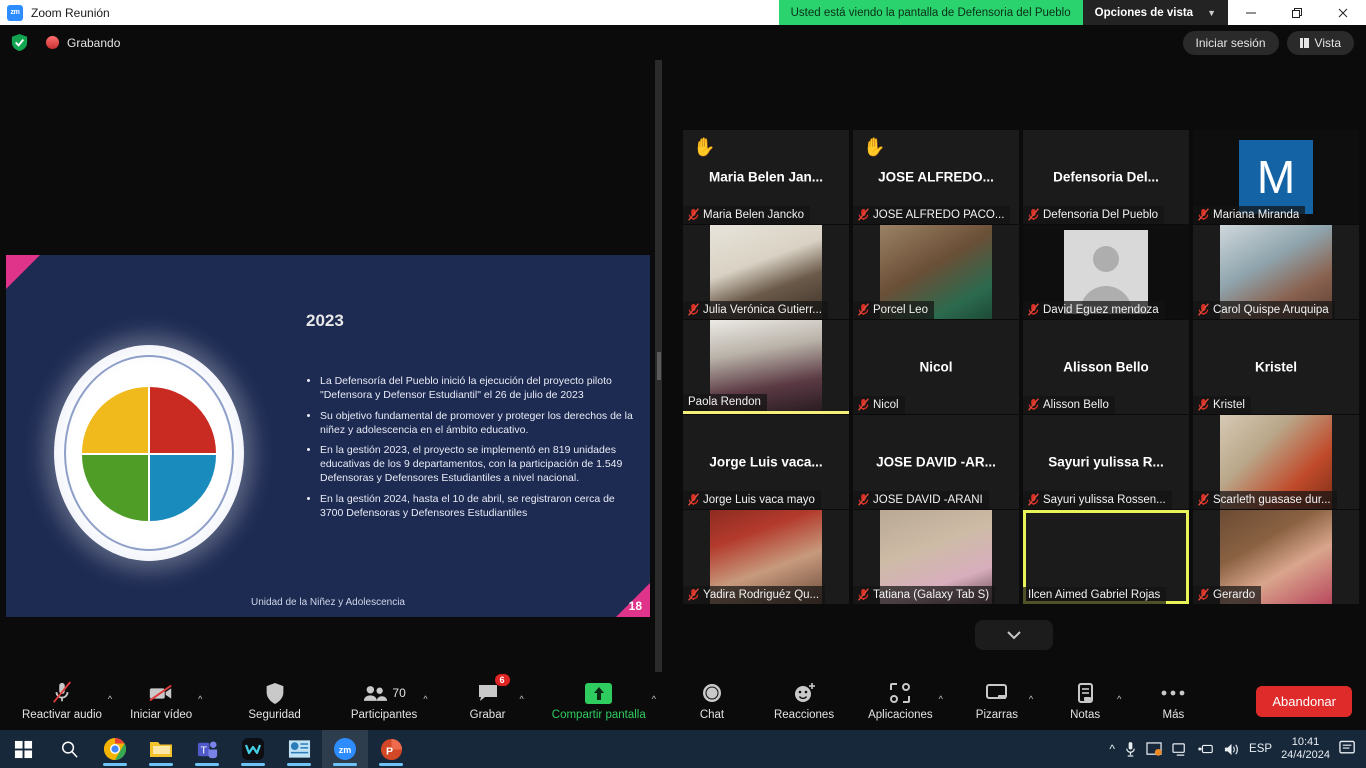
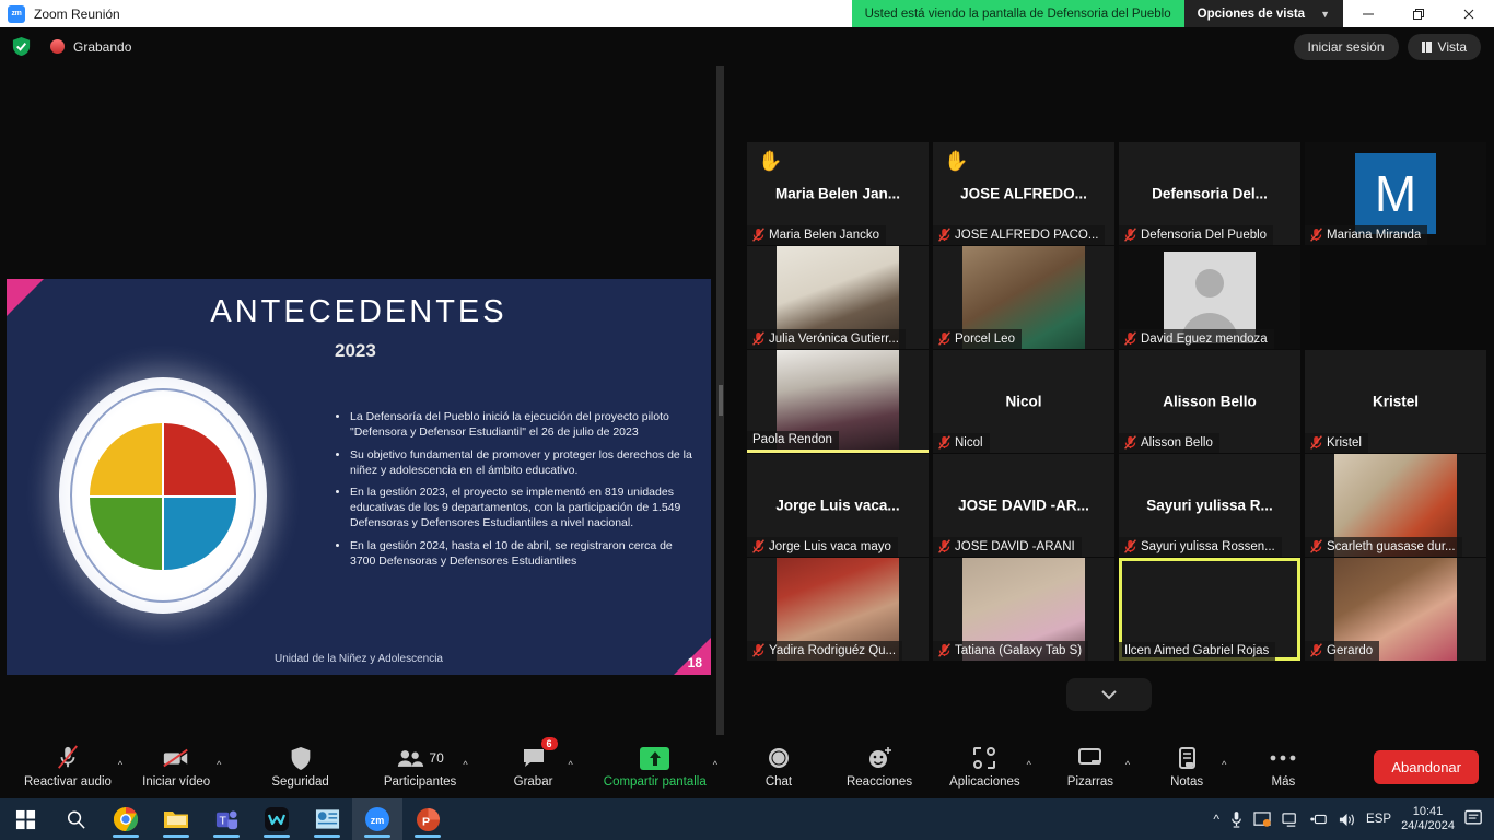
  Zoom Reunión
  Usted está viendo la pantalla de Defensoria del Pueblo
  Opciones de vista
  ▼
  Grabando
  Iniciar sesión
  Vista
+ ANTECEDENTES
  2023
  La Defensoría del Pueblo inició la ejecución del proyecto piloto "Defensora y Defensor Estudiantil" el 26 de julio de 2023
  Su objetivo fundamental de promover y proteger los derechos de la niñez y adolescencia en el ámbito educativo.
  En la gestión 2023, el proyecto se implementó en 819 unidades educativas de los 9 departamentos, con la participación de 1.549 Defensoras y Defensores Estudiantiles a nivel nacional.
  En la gestión 2024, hasta el 10 de abril, se registraron cerca de 3700 Defensoras y Defensores Estudiantiles
  Unidad de la Niñez y Adolescencia
  18
  ✋
  Maria Belen Jan...
  Maria Belen Jancko
  ✋
  JOSE ALFREDO...
  JOSE ALFREDO PACO...
  Defensoria Del...
  Defensoria Del Pueblo
  M
  Mariana Miranda
  Julia Verónica Gutierr...
  Porcel Leo
  David Eguez mendoza
- Carol Quispe Aruquipa
  Paola Rendon
  Nicol
  Nicol
  Alisson Bello
  Alisson Bello
  Kristel
  Kristel
  Jorge Luis vaca...
  Jorge Luis vaca mayo
  JOSE DAVID -AR...
  JOSE DAVID -ARANI
  Sayuri yulissa R...
  Sayuri yulissa Rossen...
  Scarleth guasase dur...
  Yadira Rodriguéz Qu...
  Tatiana (Galaxy Tab S)
  Ilcen Aimed Gabriel Rojas
  Gerardo
  Reactivar audio
  ^
  Iniciar vídeo
  ^
  Seguridad
  70
  Participantes
  ^
  6
  Grabar
  ^
  Compartir pantalla
  ^
  Chat
  Reacciones
  Aplicaciones
  ^
  Pizarras
  ^
  Notas
  ^
  Más
  Abandonar
  T
  zm
  P
  ^
  ESP
  10:41
  24/4/2024
